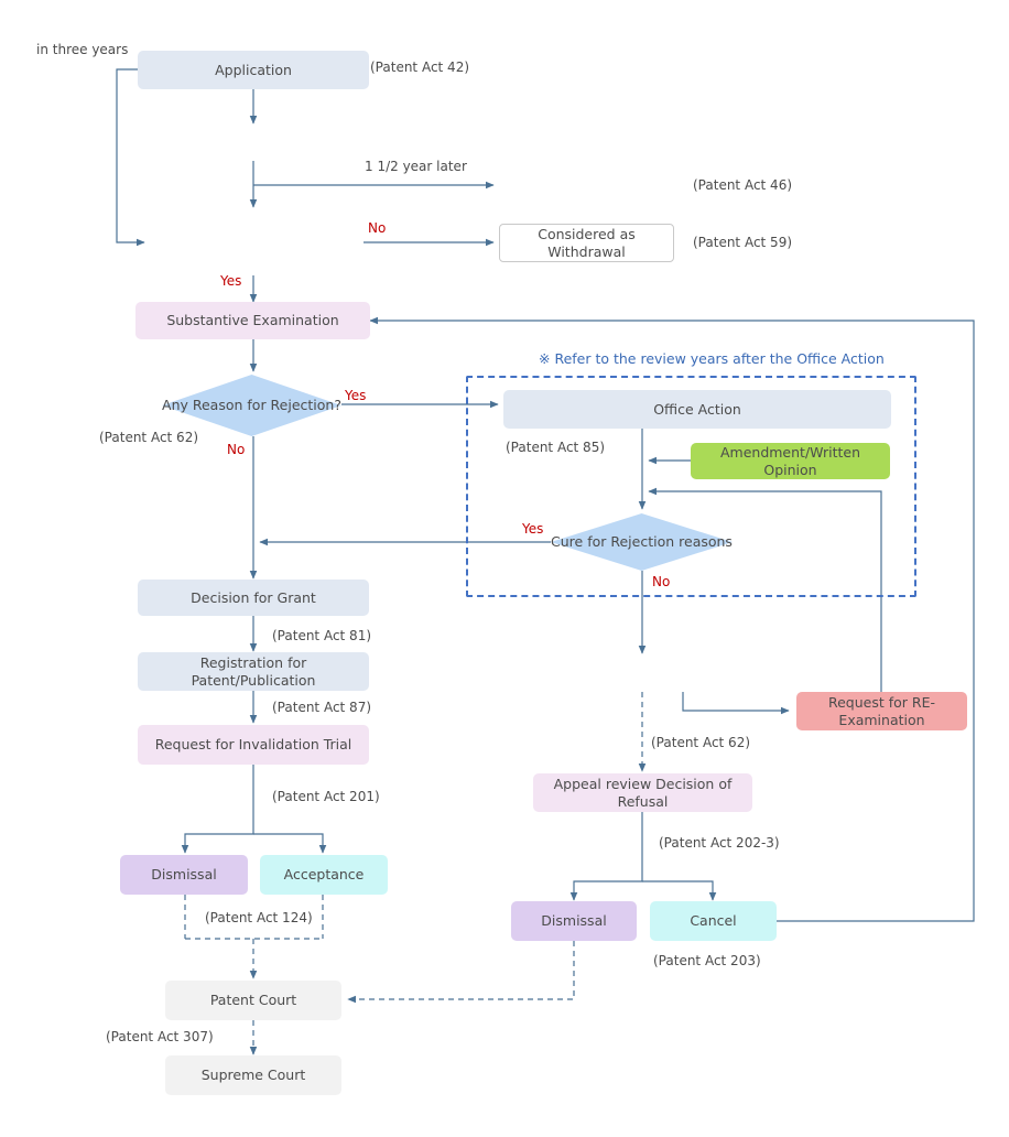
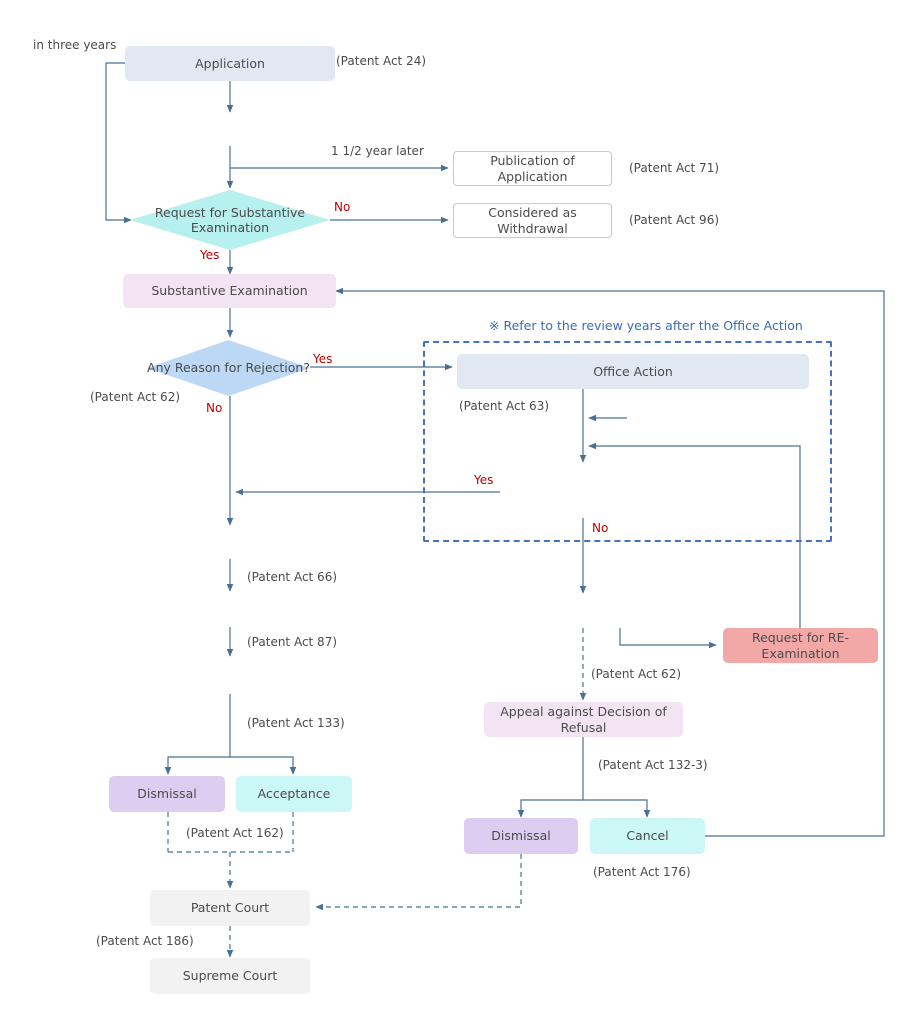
  ※ Refer to the review years after the Office Action
  Application
+ Request for Substantive Examination
+ Publication of Application
  Considered as Withdrawal
  Substantive Examination
  Any Reason for Rejection?
  Office Action
- Amendment/Written Opinion
- Cure for Rejection reasons
- Decision for Grant
- Registration for Patent/Publication
- Request for Invalidation Trial
  Dismissal
  Acceptance
  Request for RE-Examination
- Appeal review Decision of Refusal
+ Appeal against Decision of Refusal
  Dismissal
  Cancel
  Patent Court
  Supreme Court
  in three years
- (Patent Act 42)
+ (Patent Act 24)
  1 1/2 year later
- (Patent Act 46)
+ (Patent Act 71)
- (Patent Act 59)
+ (Patent Act 96)
  (Patent Act 62)
- (Patent Act 85)
+ (Patent Act 63)
- (Patent Act 81)
+ (Patent Act 66)
  (Patent Act 87)
- (Patent Act 201)
+ (Patent Act 133)
- (Patent Act 124)
+ (Patent Act 162)
- (Patent Act 307)
+ (Patent Act 186)
  (Patent Act 62)
- (Patent Act 202-3)
+ (Patent Act 132-3)
- (Patent Act 203)
+ (Patent Act 176)
  No
  Yes
  Yes
  No
  Yes
  No
